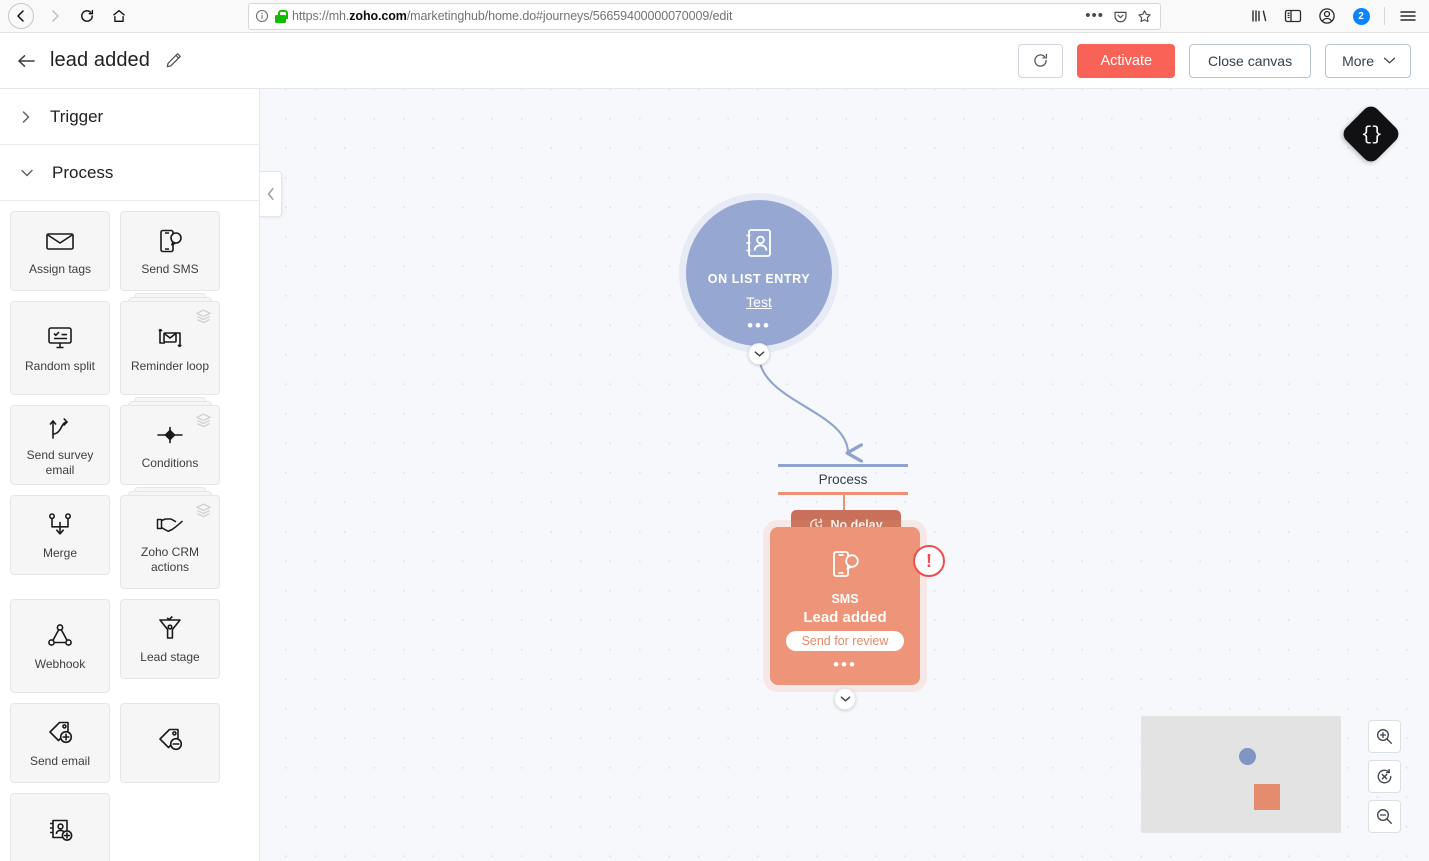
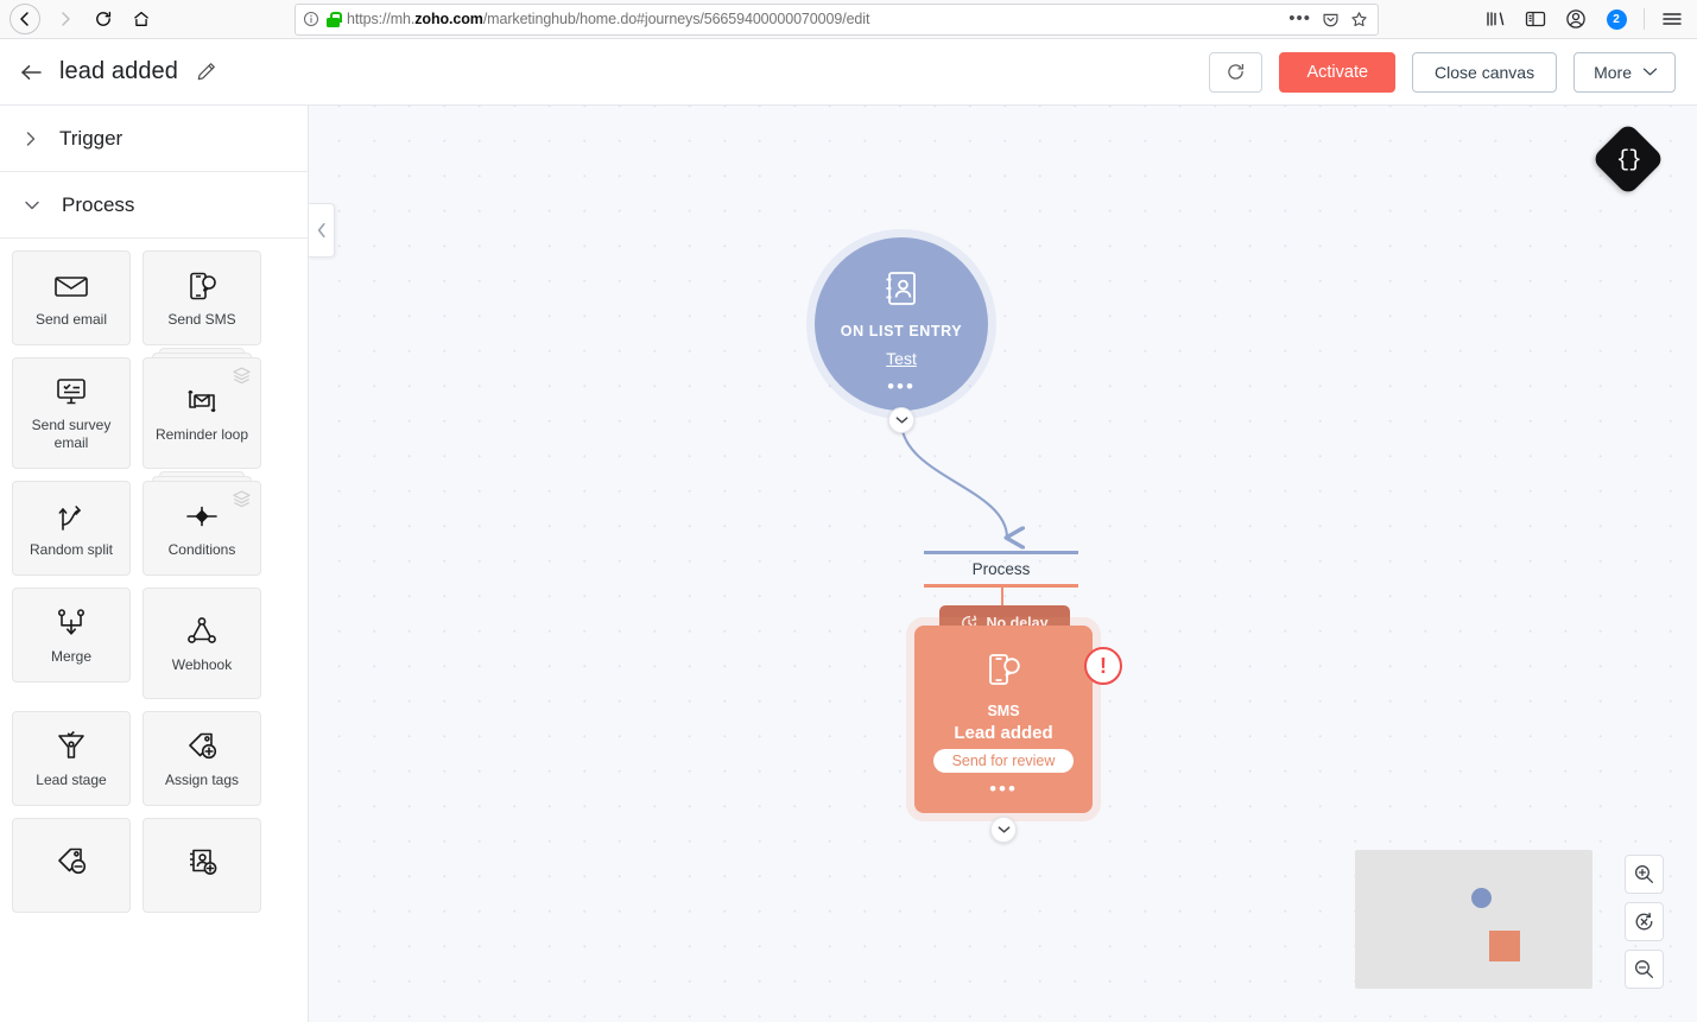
  https://mh.zoho.com/marketinghub/home.do#journeys/56659400000070009/edit
  •••
  2
  lead added
  Activate
  Close canvas
  More
  Trigger
  Process
- Assign tags
+ Send email
  Send SMS
- Random split
+ Send survey email
  Reminder loop
- Send survey email
+ Random split
  Conditions
  Merge
- Zoho CRM actions
  Webhook
  Lead stage
- Send email
+ Assign tags
  ON LIST ENTRY
  Test
  •••
  Process
  No delay
  SMS
  Lead added
  Send for review
  •••
  !
